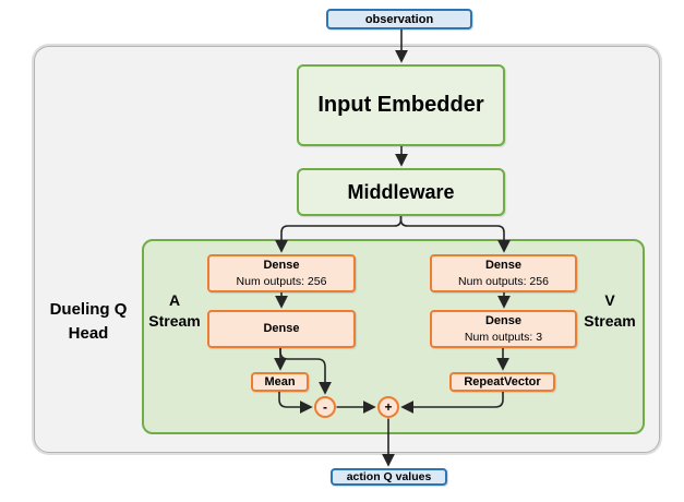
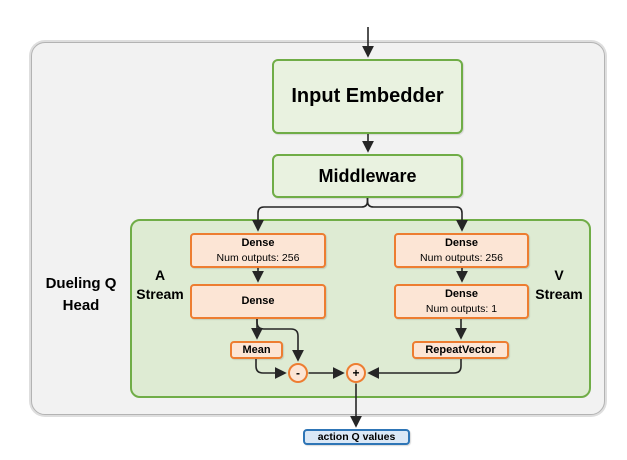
- observation
  Input Embedder
  Middleware
  Dueling Q Head
  A Stream
  V Stream
  Dense
  Num outputs: 256
  Dense
  Mean
  Dense
  Num outputs: 256
  Dense
- Num outputs: 3
+ Num outputs: 1
  RepeatVector
  -
  +
  action Q values
